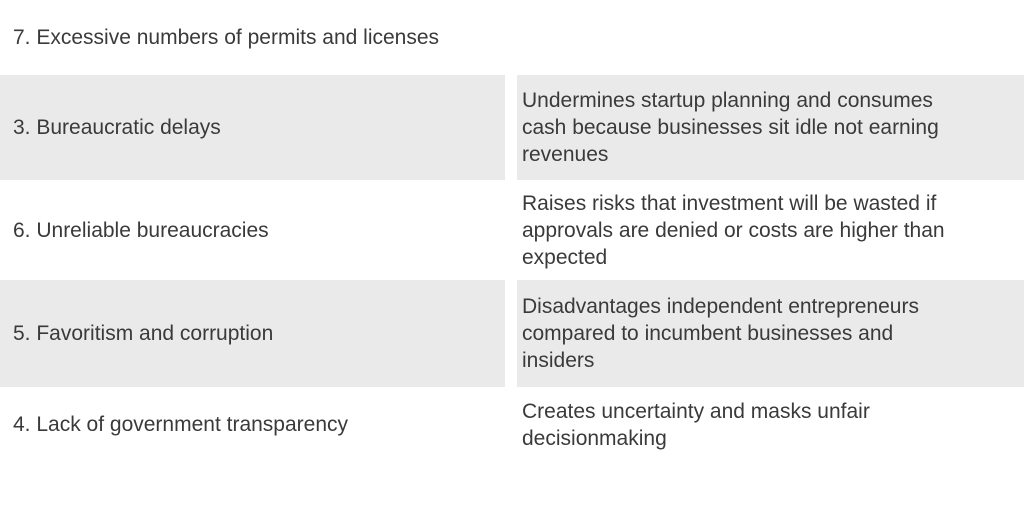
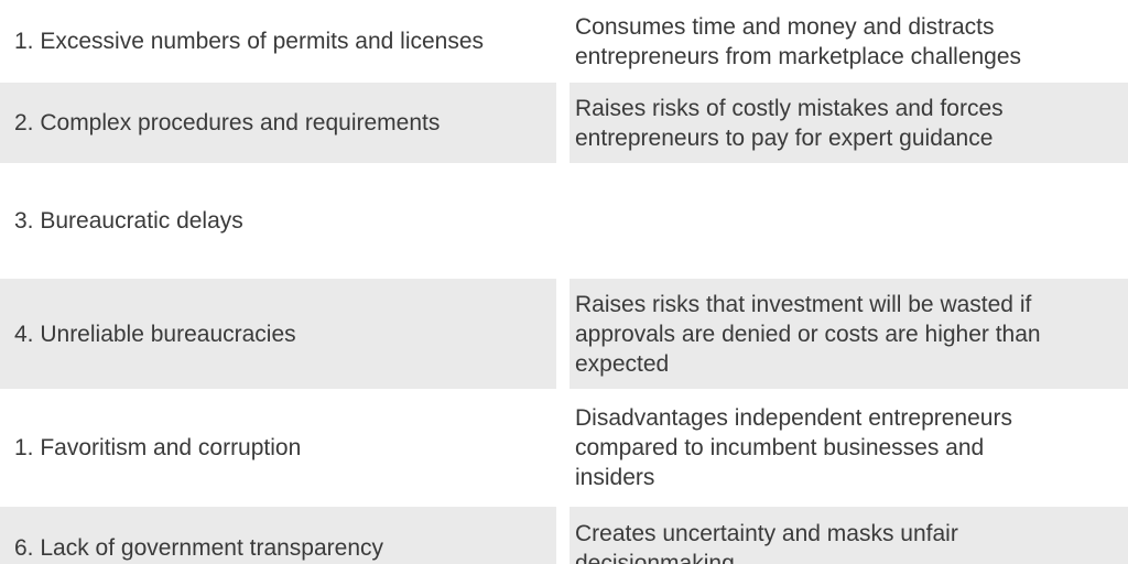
- 7. Excessive numbers of permits and licenses
+ 1. Excessive numbers of permits and licenses
+ Consumes time and money and distracts
+ entrepreneurs from marketplace challenges
+ 2. Complex procedures and requirements
+ Raises risks of costly mistakes and forces
+ entrepreneurs to pay for expert guidance
  3. Bureaucratic delays
- Undermines startup planning and consumes
- cash because businesses sit idle not earning
- revenues
- 6. Unreliable bureaucracies
+ 4. Unreliable bureaucracies
  Raises risks that investment will be wasted if
  approvals are denied or costs are higher than
  expected
- 5. Favoritism and corruption
+ 1. Favoritism and corruption
  Disadvantages independent entrepreneurs
  compared to incumbent businesses and
  insiders
- 4. Lack of government transparency
+ 6. Lack of government transparency
  Creates uncertainty and masks unfair
  decisionmaking
